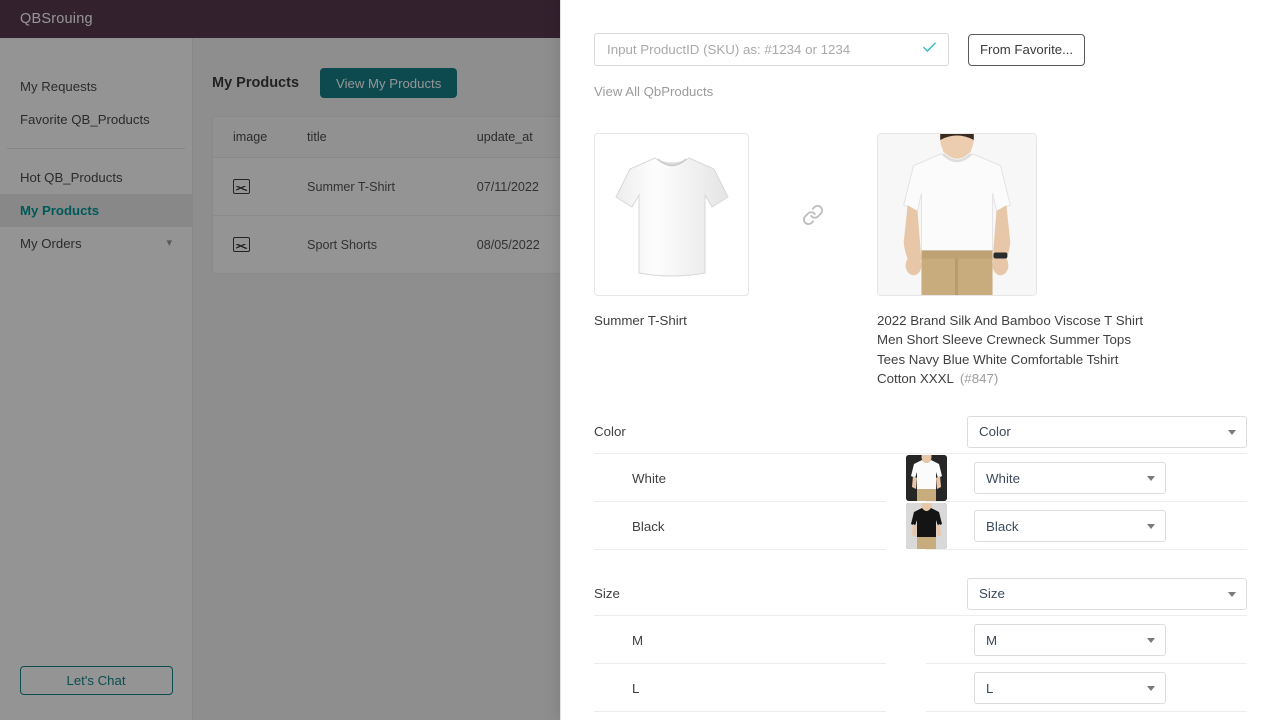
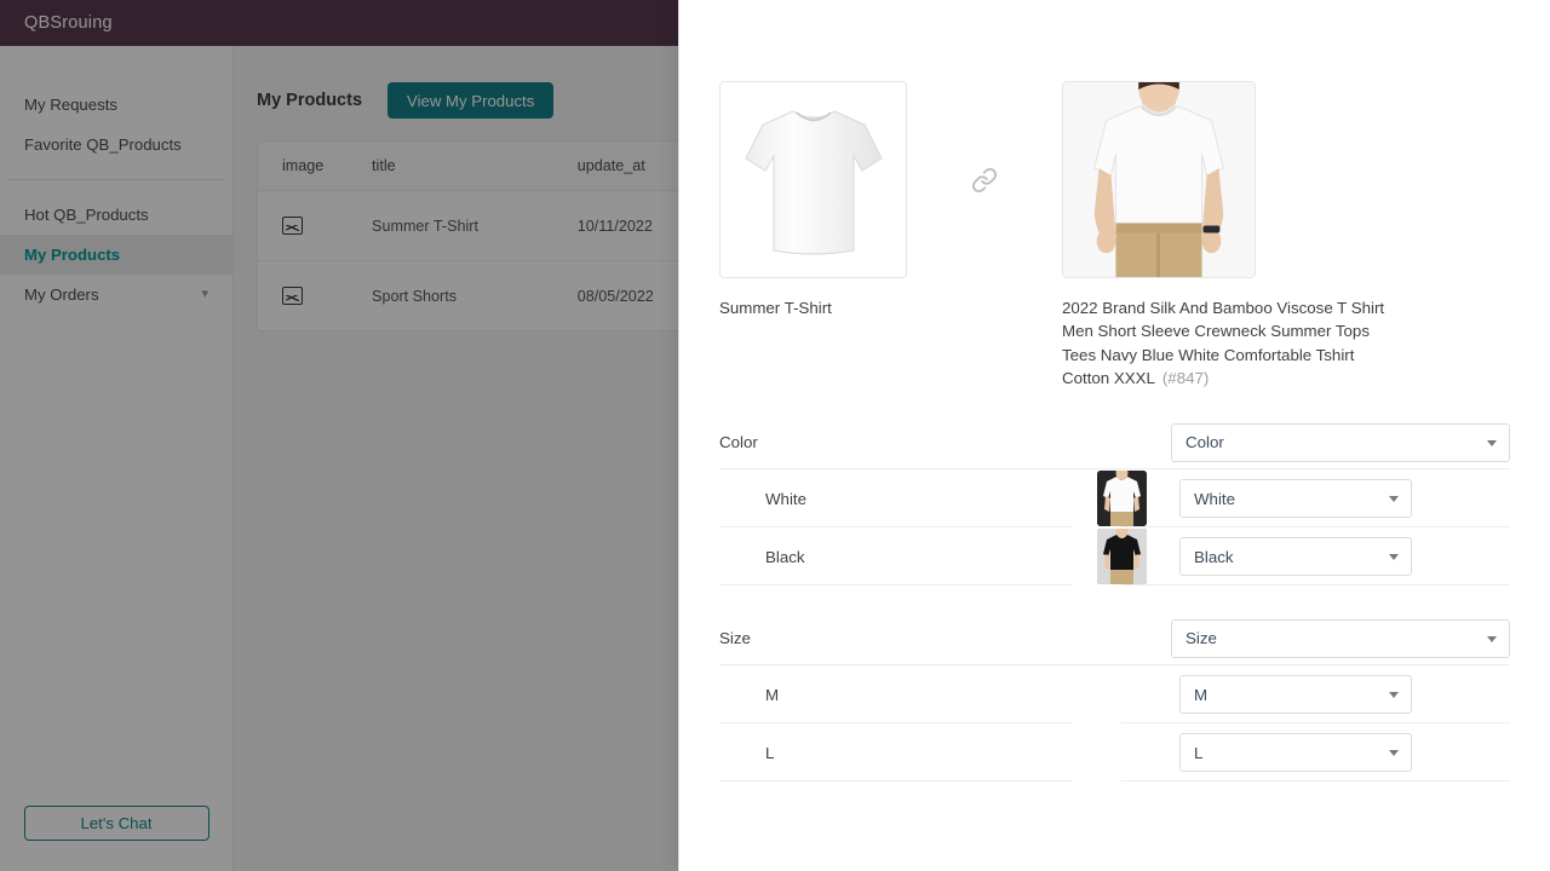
  QBSrouing
  My Requests
  Favorite QB_Products
  Hot QB_Products
  My Products
  My Orders
  ▾
  Let's Chat
  My Products
  View My Products
- 	Summer T-Shirt	07/11/2022
+ 	Summer T-Shirt	10/11/2022
  	Sport Shorts	08/05/2022
- Input ProductID (SKU) as: #1234 or 1234
- From Favorite...
- View All QbProducts
  Summer T-Shirt
  2022 Brand Silk And Bamboo Viscose T Shirt Men Short Sleeve Crewneck Summer Tops Tees Navy Blue White Comfortable Tshirt Cotton XXXL (#847)
  Color
  Color
  White
  White
  Black
  Black
  Size
  Size
  M
  M
  L
  L
